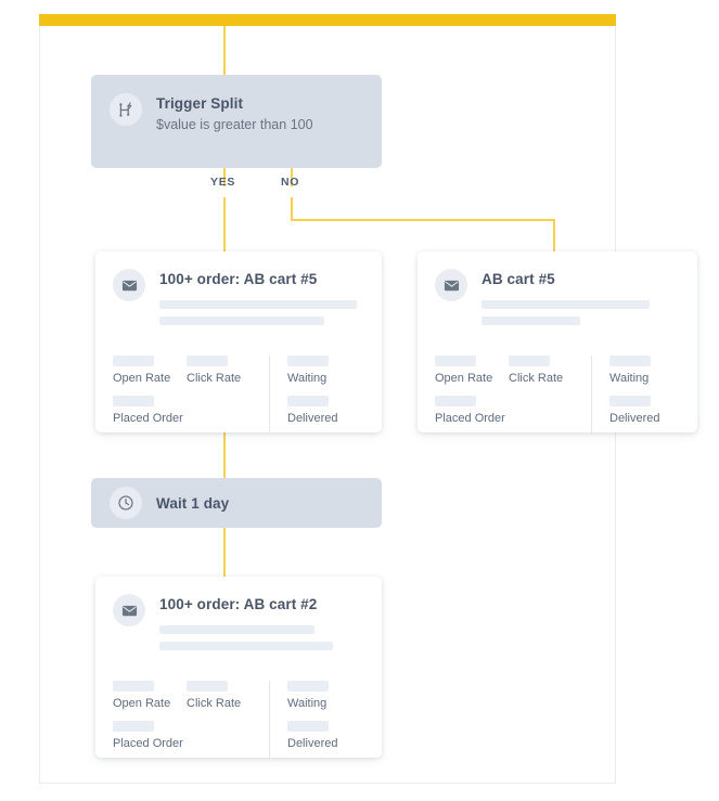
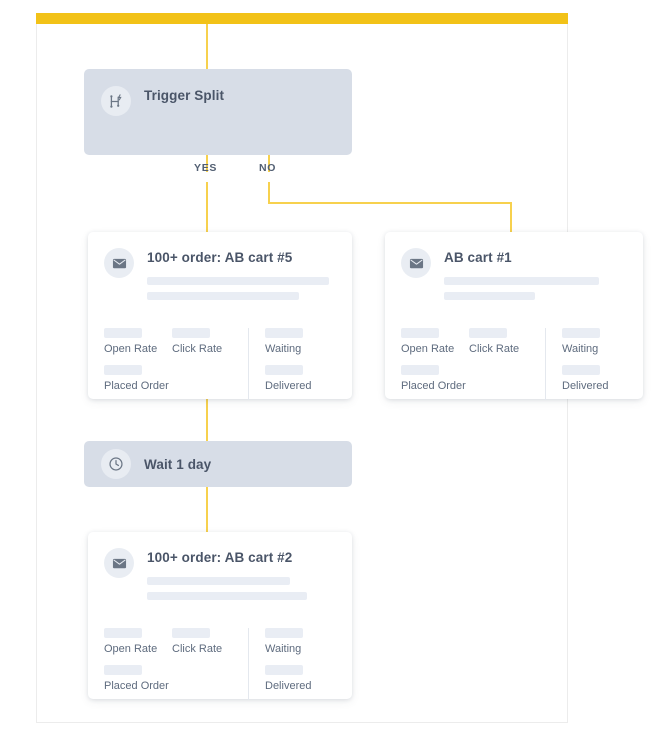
  Trigger Split
- $value is greater than 100
  YES
  NO
  100+ order: AB cart #5
  Open Rate
  Placed Order
  Click Rate
  Waiting
  Delivered
- AB cart #5
+ AB cart #1
  Open Rate
  Placed Order
  Click Rate
  Waiting
  Delivered
  Wait 1 day
  100+ order: AB cart #2
  Open Rate
  Placed Order
  Click Rate
  Waiting
  Delivered
